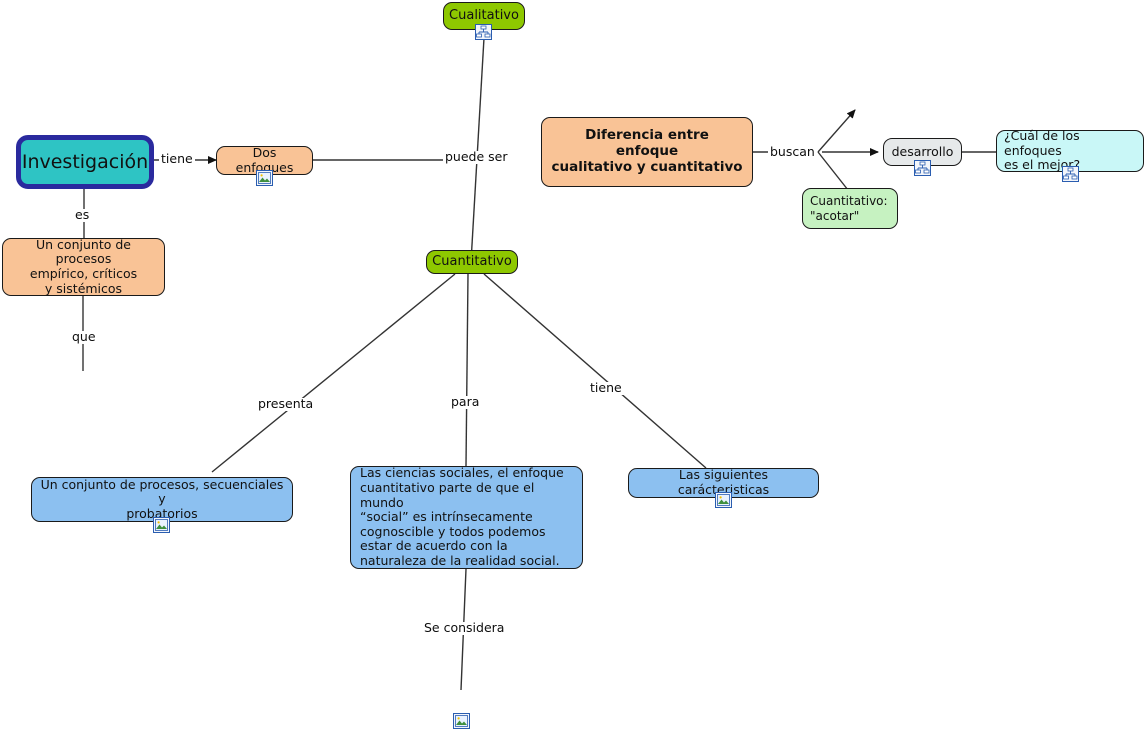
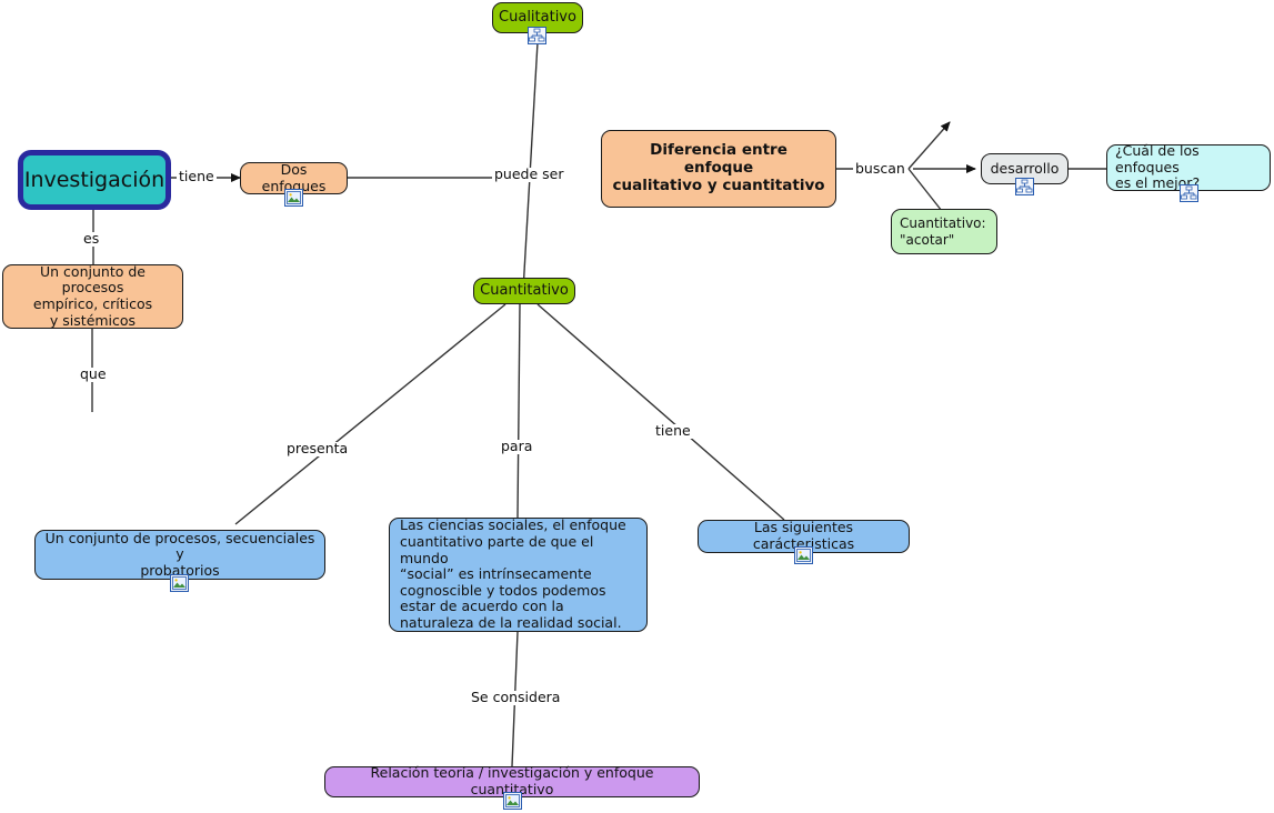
  tiene
  es
  que
  puede ser
  buscan
  presenta
  para
  tiene
  Se considera
  Investigación
  Cualitativo
  Dos enfoques
  Un conjunto de procesos
  empírico, críticos
  y sistémicos
  Diferencia entre
  enfoque
  cualitativo y cuantitativo
  Cuantitativo:
  "acotar"
  desarrollo
  ¿Cuál de los enfoques
  es el mejor?
  Cuantitativo
  Un conjunto de procesos, secuenciales y
  probatorios
  Las ciencias sociales, el enfoque
  cuantitativo parte de que el mundo
  “social” es intrínsecamente
  cognoscible y todos podemos
  estar de acuerdo con la
  naturaleza de la realidad social.
  Las siguientes carácteristicas
+ Relación teoría / investigación y enfoque cuantitativo
